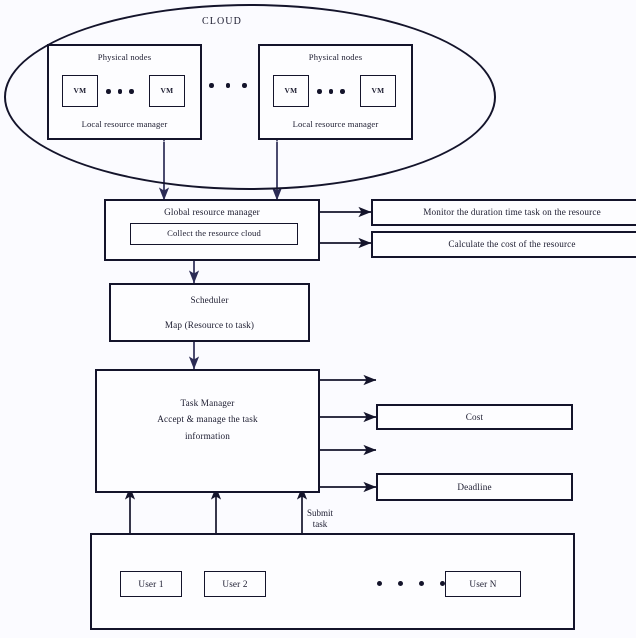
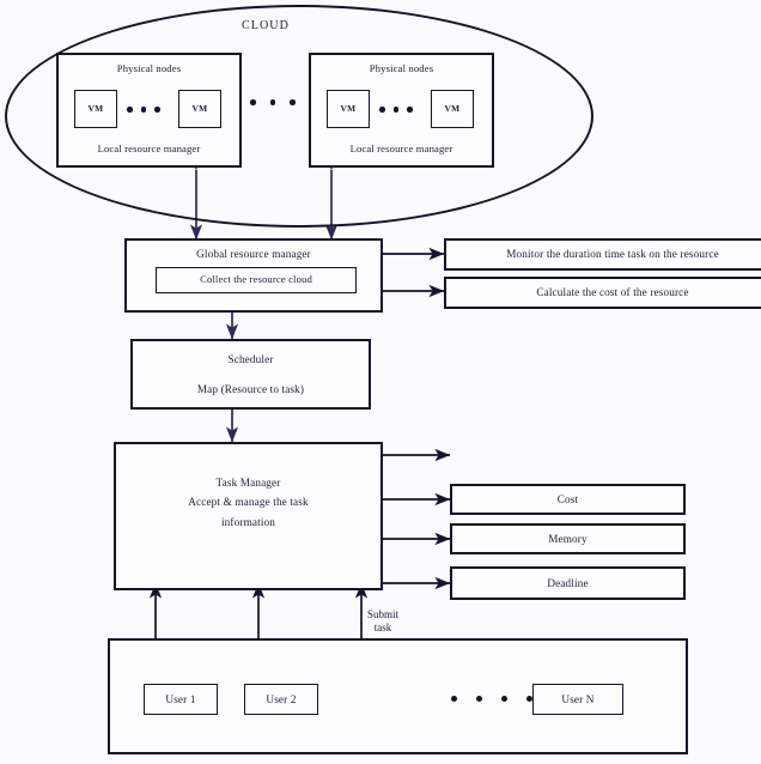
  CLOUD
  Physical nodes
  VM
  VM
  Local resource manager
  Physical nodes
  VM
  VM
  Local resource manager
  Global resource manager
  Collect the resource cloud
  Monitor the duration time task on the resource
  Calculate the cost of the resource
  Scheduler
  Map (Resource to task)
  Task Manager
  Accept & manage the task
  information
  Cost
+ Memory
  Deadline
  Submit
  task
  User 1
  User 2
  User N
